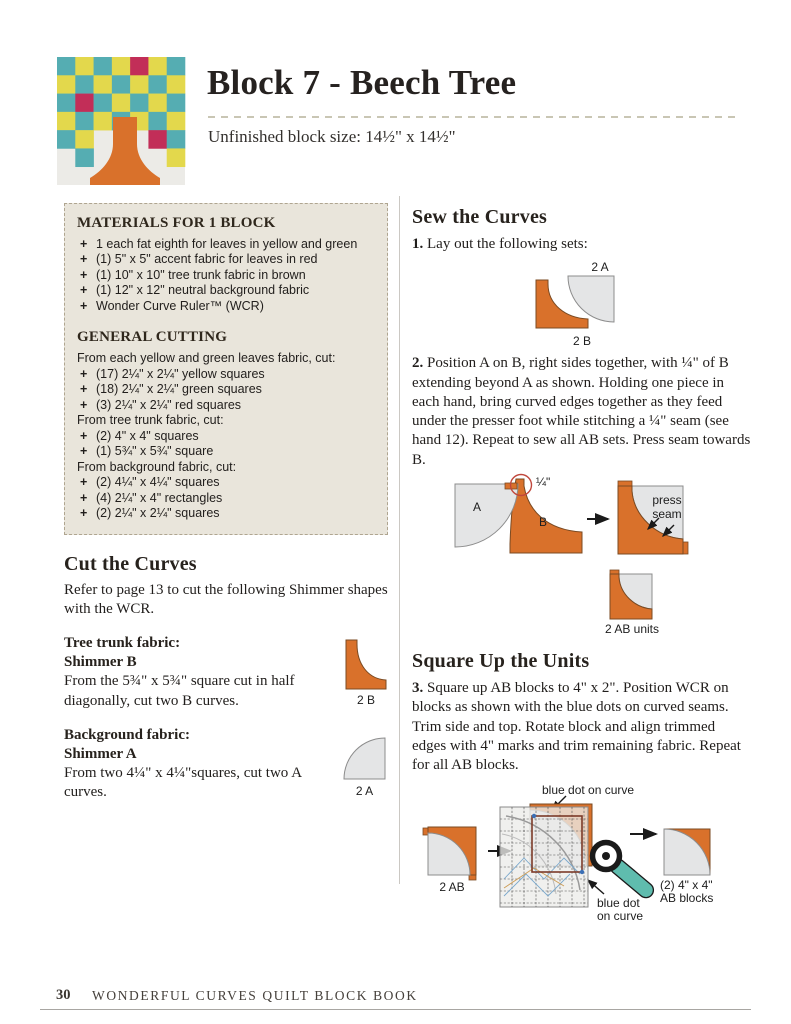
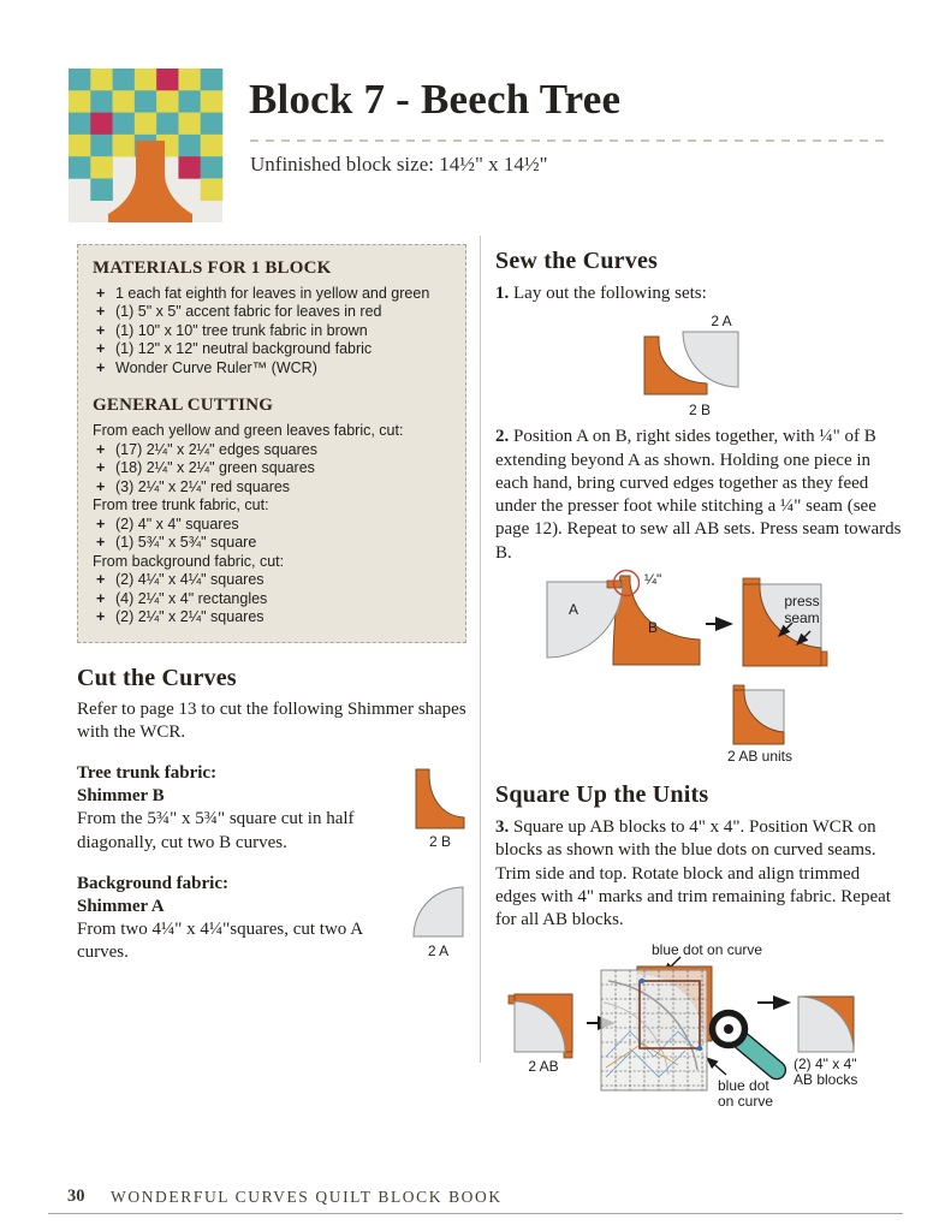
  Block 7 - Beech Tree
  Unfinished block size: 14½" x 14½"
  MATERIALS FOR 1 BLOCK
  +
  1 each fat eighth for leaves in yellow and green
  +
  (1) 5" x 5" accent fabric for leaves in red
  +
  (1) 10" x 10" tree trunk fabric in brown
  +
  (1) 12" x 12" neutral background fabric
  +
  Wonder Curve Ruler™ (WCR)
  GENERAL CUTTING
  From each yellow and green leaves fabric, cut:
  +
- (17) 2¼" x 2¼" yellow squares
+ (17) 2¼" x 2¼" edges squares
  +
  (18) 2¼" x 2¼" green squares
  +
  (3) 2¼" x 2¼" red squares
  From tree trunk fabric, cut:
  +
  (2) 4" x 4" squares
  +
  (1) 5¾" x 5¾" square
  From background fabric, cut:
  +
  (2) 4¼" x 4¼" squares
  +
  (4) 2¼" x 4" rectangles
  +
  (2) 2¼" x 2¼" squares
  Cut the Curves
  Refer to page 13 to cut the following Shimmer shapes with the WCR.
  Tree trunk fabric:
  Shimmer B
  From the 5¾" x 5¾" square cut in half diagonally, cut two B curves.
  2 B
  Background fabric:
  Shimmer A
  From two 4¼" x 4¼"squares, cut two A curves.
  2 A
  Sew the Curves
  1. Lay out the following sets:
  2 A
  2 B
- 2. Position A on B, right sides together, with ¼" of B extending beyond A as shown. Holding one piece in each hand, bring curved edges together as they feed under the presser foot while stitching a ¼" seam (see hand 12). Repeat to sew all AB sets. Press seam towards B.
+ 2. Position A on B, right sides together, with ¼" of B extending beyond A as shown. Holding one piece in each hand, bring curved edges together as they feed under the presser foot while stitching a ¼" seam (see page 12). Repeat to sew all AB sets. Press seam towards B.
  ¼"
  A
  B
  press
  seam
  2 AB units
  Square Up the Units
- 3. Square up AB blocks to 4" x 2". Position WCR on blocks as shown with the blue dots on curved seams. Trim side and top. Rotate block and align trimmed edges with 4" marks and trim remaining fabric. Repeat for all AB blocks.
+ 3. Square up AB blocks to 4" x 4". Position WCR on blocks as shown with the blue dots on curved seams. Trim side and top. Rotate block and align trimmed edges with 4" marks and trim remaining fabric. Repeat for all AB blocks.
  blue dot on curve
  2 AB
  blue dot
  on curve
  (2) 4" x 4"
  AB blocks
  30
  WONDERFUL CURVES QUILT BLOCK BOOK
